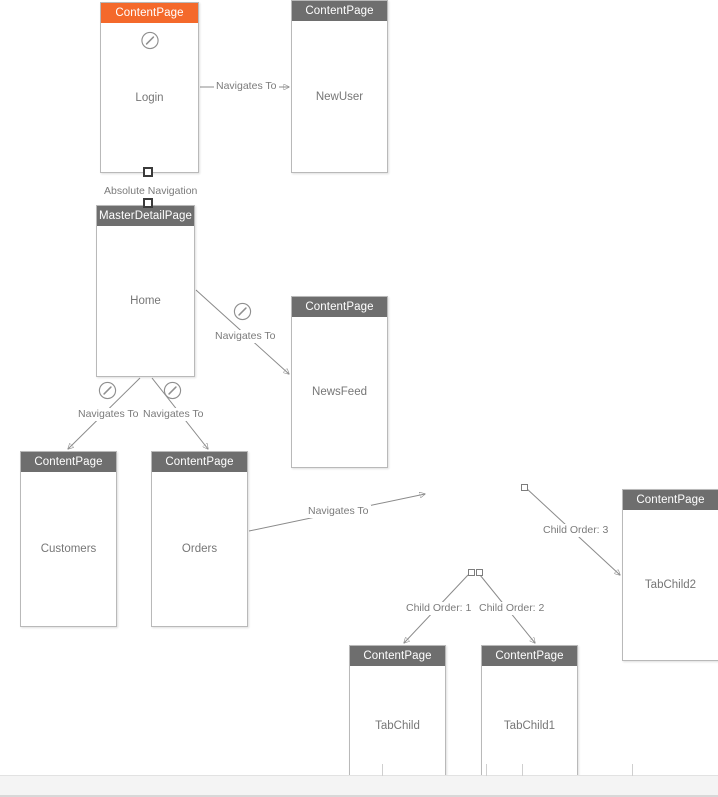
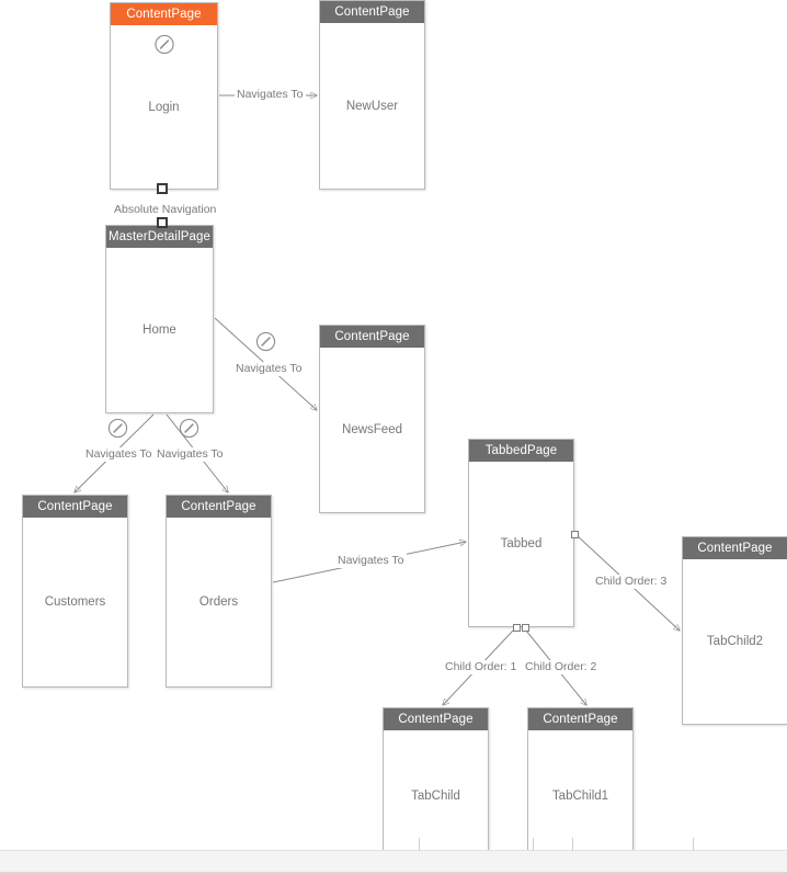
  ContentPage
  Login
  ContentPage
  NewUser
  MasterDetailPage
  Home
  ContentPage
  NewsFeed
  ContentPage
  Customers
  ContentPage
  Orders
+ TabbedPage
+ Tabbed
  ContentPage
  TabChild2
  ContentPage
  TabChild
  ContentPage
  TabChild1
  Navigates To
  Absolute Navigation
  Navigates To
  Navigates To
  Navigates To
  Navigates To
  Child Order: 3
  Child Order: 1
  Child Order: 2
